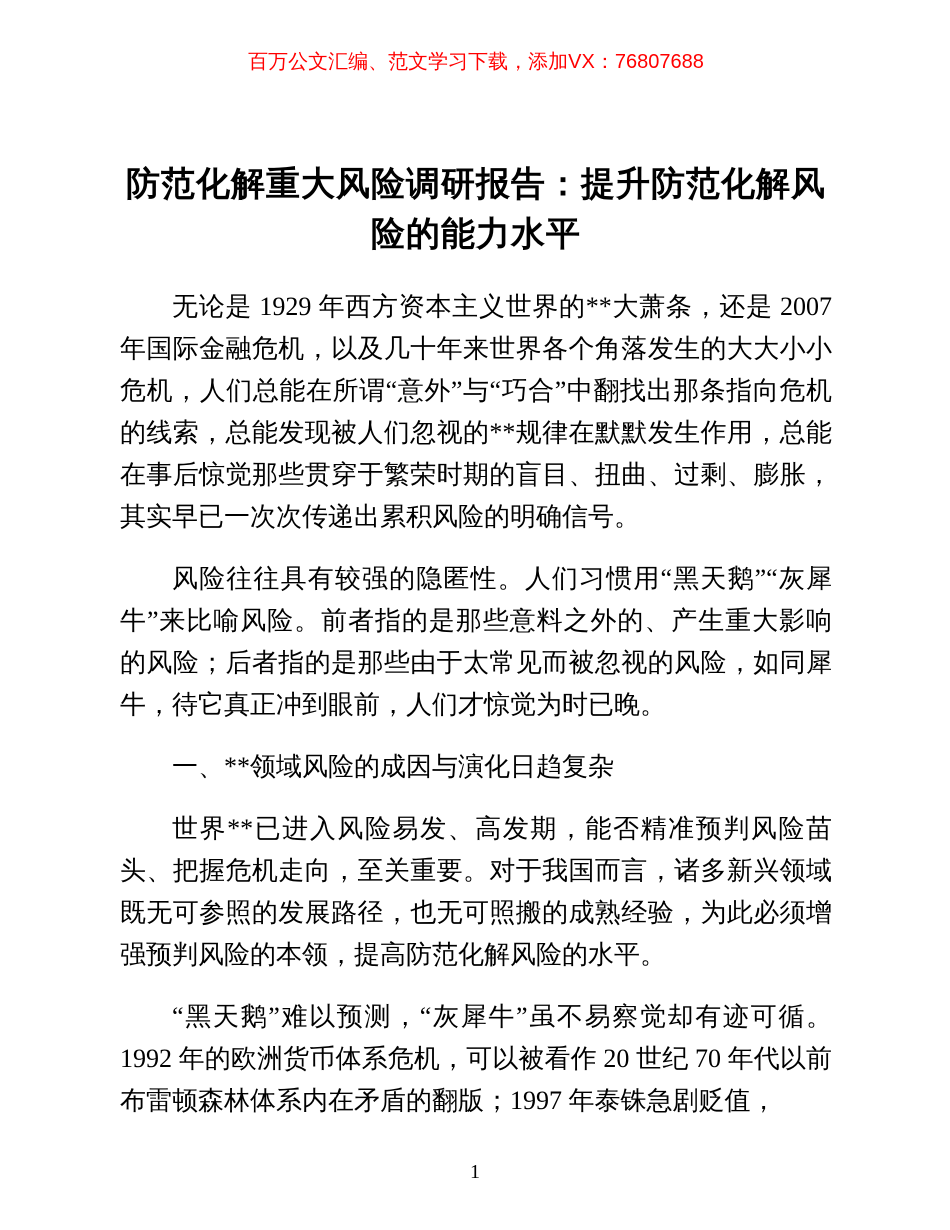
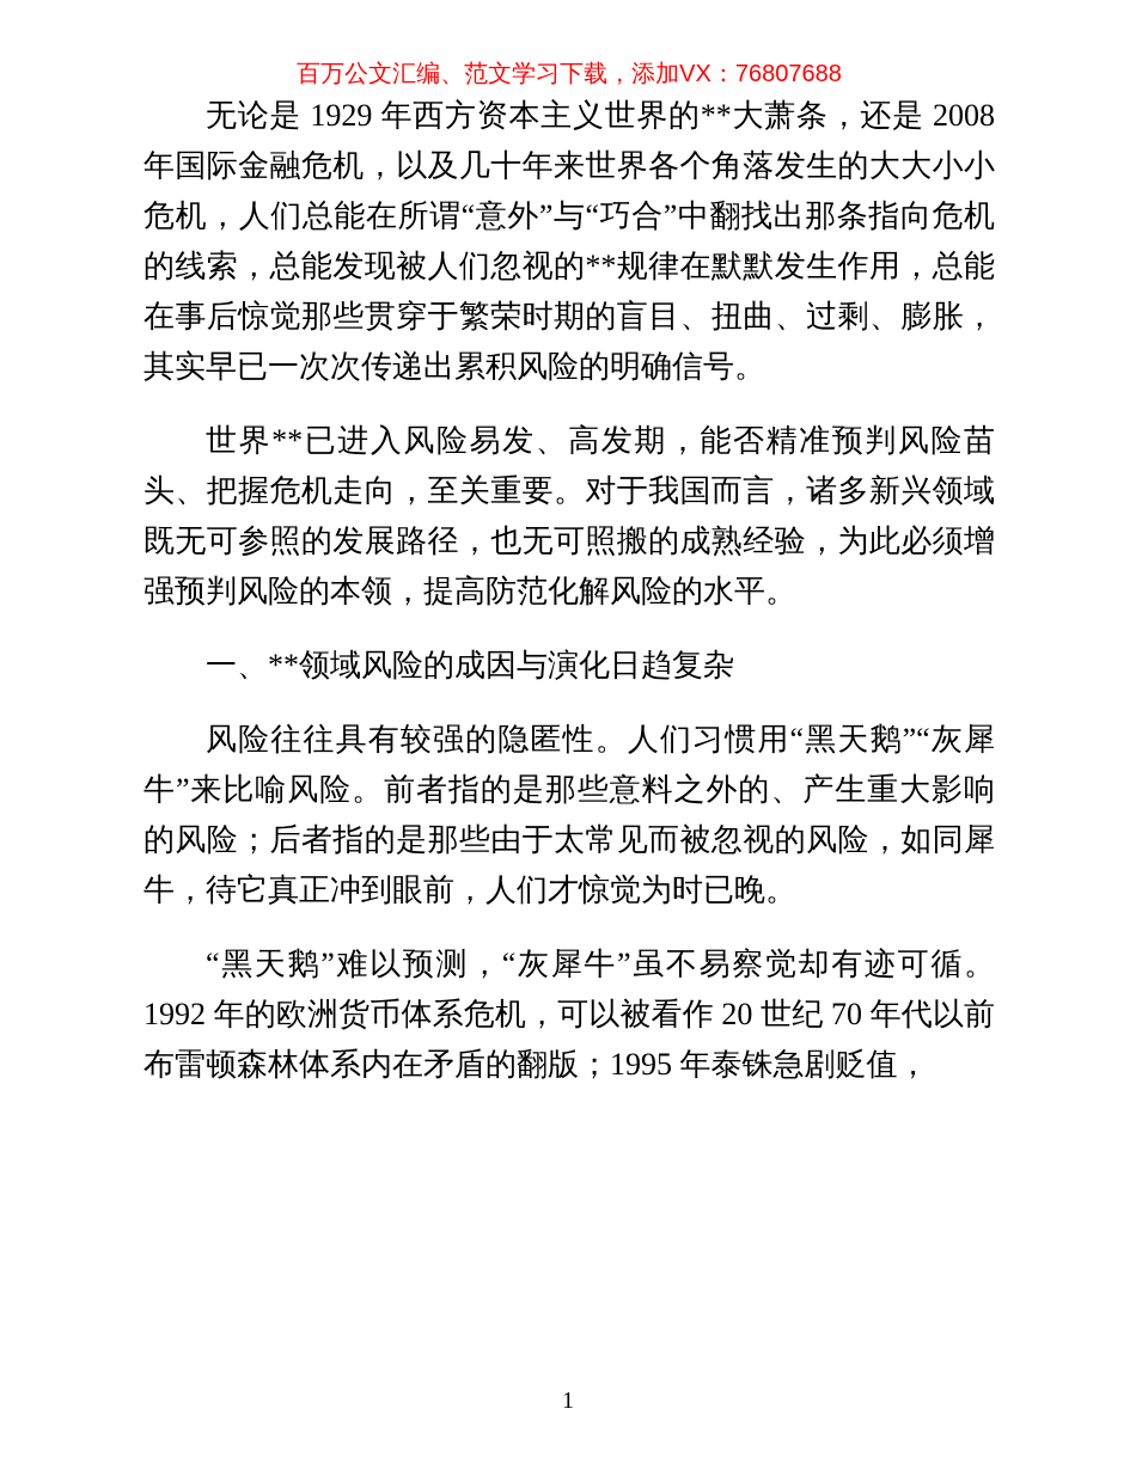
  百万公文汇编、范文学习下载，添加VX：76807688
- 防范化解重大风险调研报告：提升防范化解风险的能力水平
- 无论是 1929 年西方资本主义世界的**大萧条，还是 2007 年国际金融危机，以及几十年来世界各个角落发生的大大小小危机，人们总能在所谓“意外”与“巧合”中翻找出那条指向危机的线索，总能发现被人们忽视的**规律在默默发生作用，总能在事后惊觉那些贯穿于繁荣时期的盲目、扭曲、过剩、膨胀，其实早已一次次传递出累积风险的明确信号。
+ 无论是 1929 年西方资本主义世界的**大萧条，还是 2008 年国际金融危机，以及几十年来世界各个角落发生的大大小小危机，人们总能在所谓“意外”与“巧合”中翻找出那条指向危机的线索，总能发现被人们忽视的**规律在默默发生作用，总能在事后惊觉那些贯穿于繁荣时期的盲目、扭曲、过剩、膨胀，其实早已一次次传递出累积风险的明确信号。
- 风险往往具有较强的隐匿性。人们习惯用“黑天鹅”“灰犀牛”来比喻风险。前者指的是那些意料之外的、产生重大影响的风险；后者指的是那些由于太常见而被忽视的风险，如同犀牛，待它真正冲到眼前，人们才惊觉为时已晚。
+ 世界**已进入风险易发、高发期，能否精准预判风险苗头、把握危机走向，至关重要。对于我国而言，诸多新兴领域既无可参照的发展路径，也无可照搬的成熟经验，为此必须增强预判风险的本领，提高防范化解风险的水平。
  一、**领域风险的成因与演化日趋复杂
- 世界**已进入风险易发、高发期，能否精准预判风险苗头、把握危机走向，至关重要。对于我国而言，诸多新兴领域既无可参照的发展路径，也无可照搬的成熟经验，为此必须增强预判风险的本领，提高防范化解风险的水平。
+ 风险往往具有较强的隐匿性。人们习惯用“黑天鹅”“灰犀牛”来比喻风险。前者指的是那些意料之外的、产生重大影响的风险；后者指的是那些由于太常见而被忽视的风险，如同犀牛，待它真正冲到眼前，人们才惊觉为时已晚。
- “黑天鹅”难以预测，“灰犀牛”虽不易察觉却有迹可循。1992 年的欧洲货币体系危机，可以被看作 20 世纪 70 年代以前布雷顿森林体系内在矛盾的翻版；1997 年泰铢急剧贬值，
+ “黑天鹅”难以预测，“灰犀牛”虽不易察觉却有迹可循。1992 年的欧洲货币体系危机，可以被看作 20 世纪 70 年代以前布雷顿森林体系内在矛盾的翻版；1995 年泰铢急剧贬值，
  1
